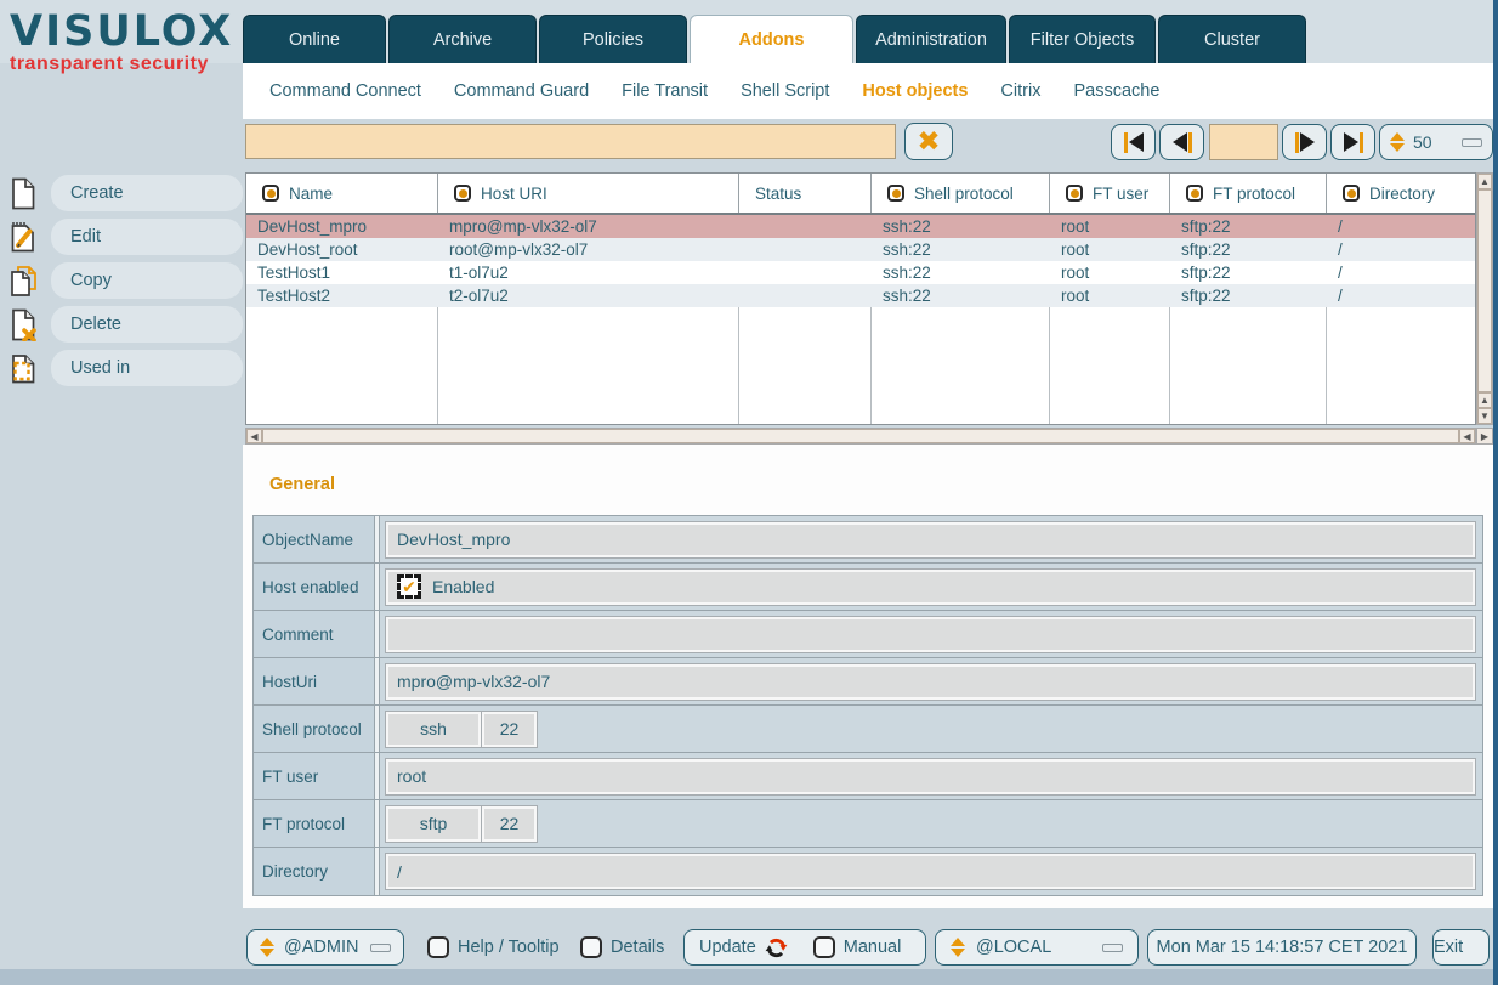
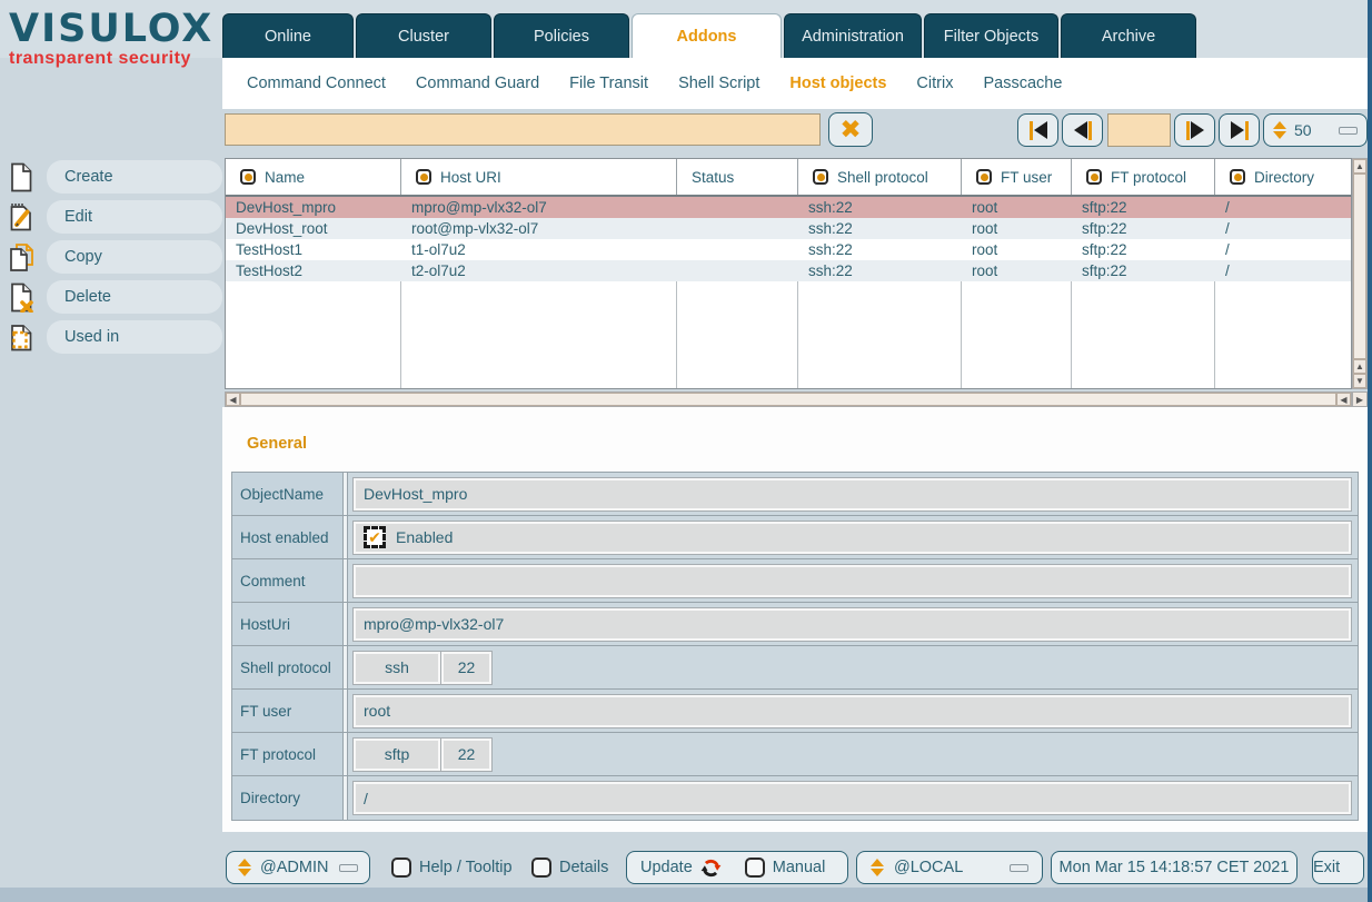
  VISULOX
  transparent security
  Online
- Archive
+ Cluster
  Policies
  Addons
  Administration
  Filter Objects
- Cluster
+ Archive
  Command Connect
  Command Guard
  File Transit
  Shell Script
  Host objects
  Citrix
  Passcache
  ✖
  50
  Create
  Edit
  Copy
  Delete
  Used in
  Name
  Host URI
  Status
  Shell protocol
  FT user
  FT protocol
  Directory
  DevHost_mpro
  mpro@mp-vlx32-ol7
  ssh:22
  root
  sftp:22
  /
  DevHost_root
  root@mp-vlx32-ol7
  ssh:22
  root
  sftp:22
  /
  TestHost1
  t1-ol7u2
  ssh:22
  root
  sftp:22
  /
  TestHost2
  t2-ol7u2
  ssh:22
  root
  sftp:22
  /
  ▲
  ▲
  ▼
  ◀
  ◀
  ▶
  General
  ObjectName
  DevHost_mpro
  Host enabled
  ✔
  Enabled
  Comment
  HostUri
  mpro@mp-vlx32-ol7
  Shell protocol
  ssh
  22
  FT user
  root
  FT protocol
  sftp
  22
  Directory
  /
  @ADMIN
  Help / Tooltip
  Details
  Update
  Manual
  @LOCAL
  Mon Mar 15 14:18:57 CET 2021
  Exit
